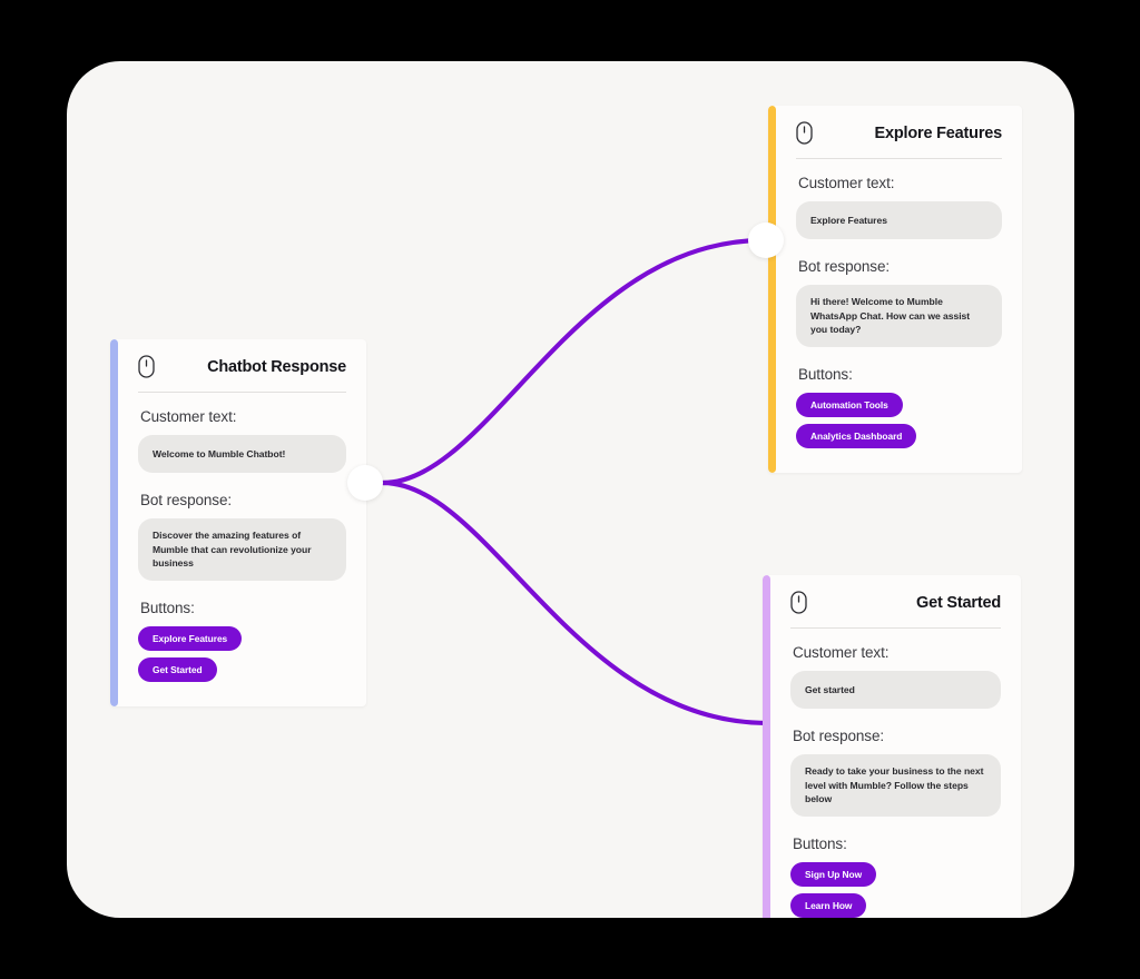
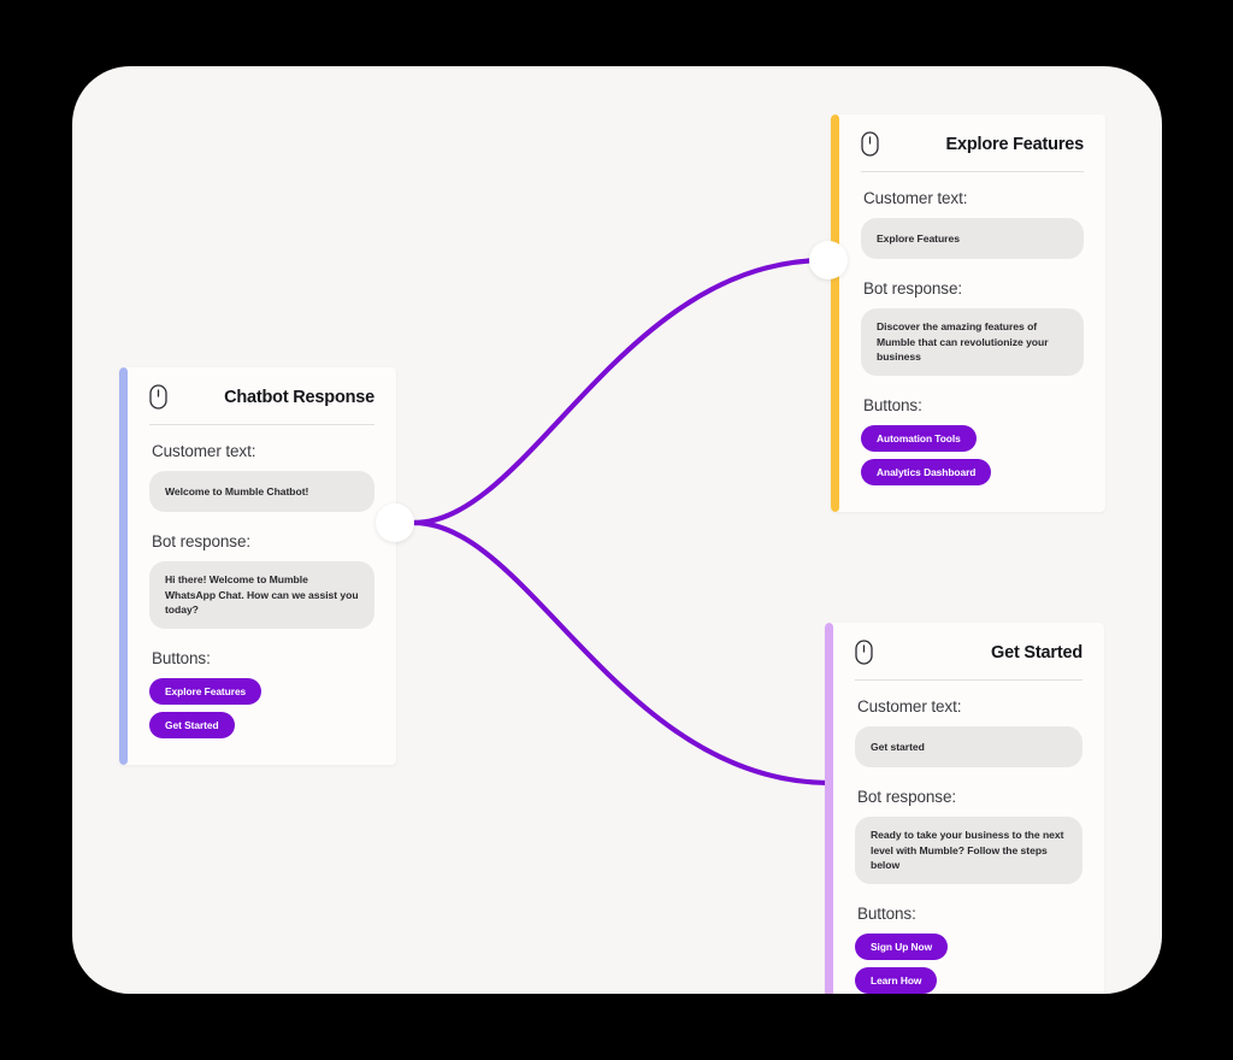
  Chatbot Response
  Customer text:
  Welcome to Mumble Chatbot!
  Bot response:
- Discover the amazing features of Mumble that can revolutionize your business
+ Hi there! Welcome to Mumble WhatsApp Chat. How can we assist you today?
  Buttons:
  Explore Features
  Get Started
  Explore Features
  Customer text:
  Explore Features
  Bot response:
- Hi there! Welcome to Mumble WhatsApp Chat. How can we assist you today?
+ Discover the amazing features of Mumble that can revolutionize your business
  Buttons:
  Automation Tools
  Analytics Dashboard
  Get Started
  Customer text:
  Get started
  Bot response:
  Ready to take your business to the next level with Mumble? Follow the steps below
  Buttons:
  Sign Up Now
  Learn How
